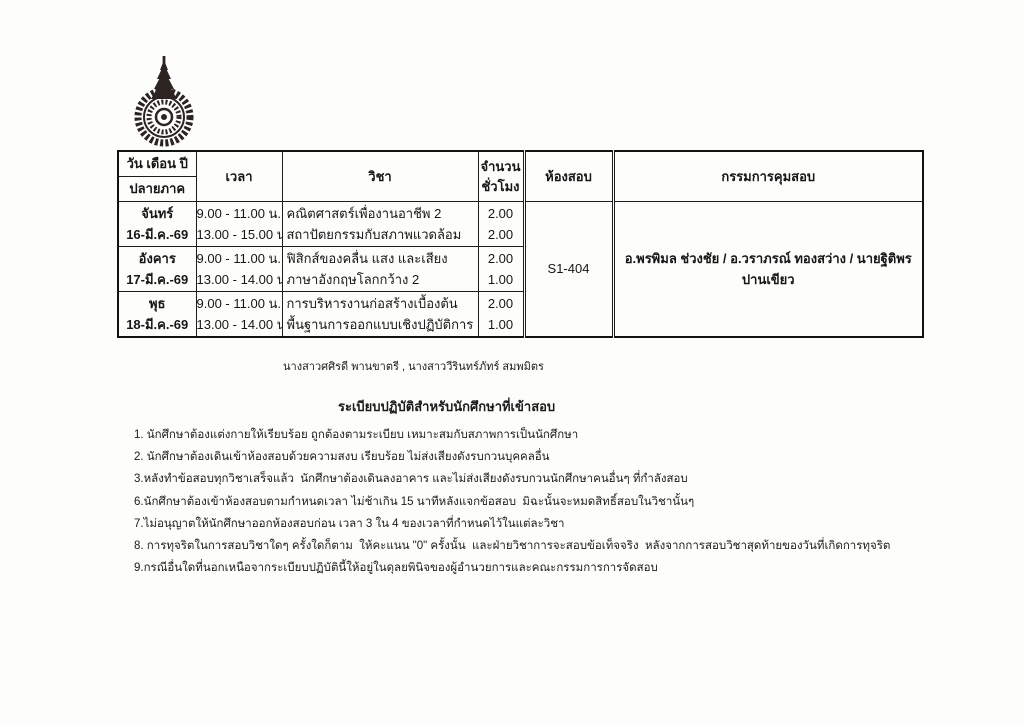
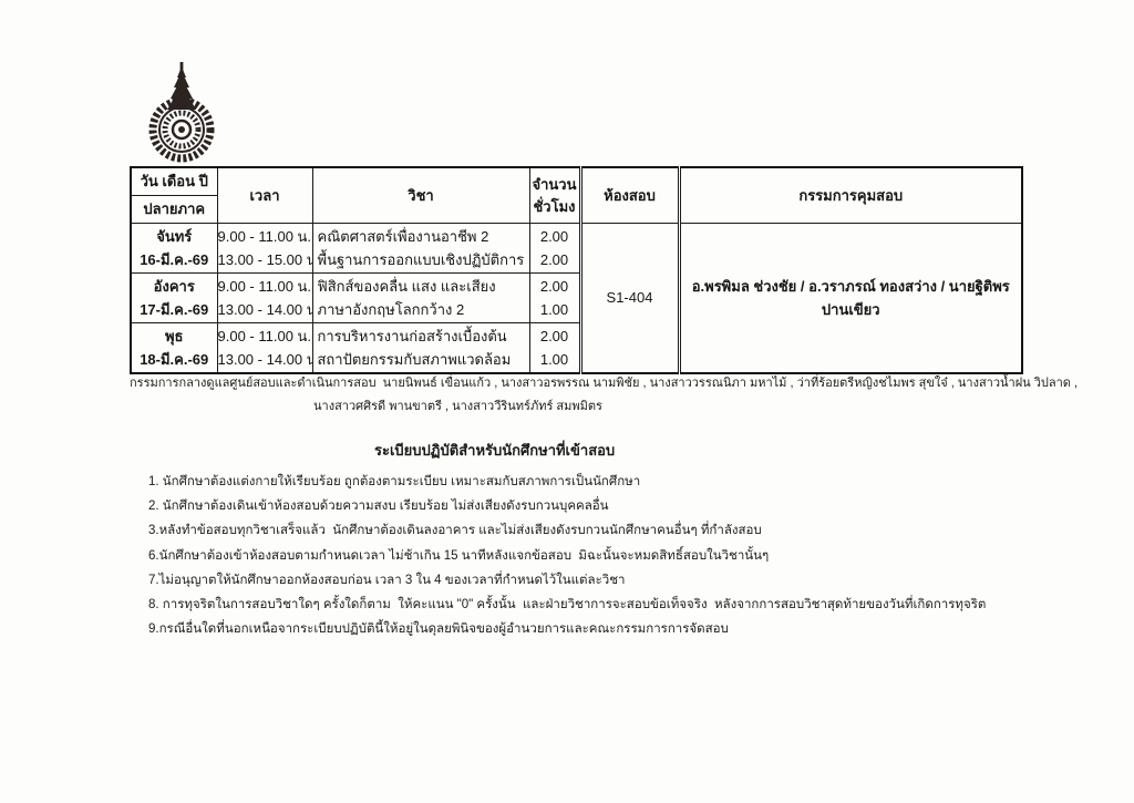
  วัน เดือน ปี ปลายภาค	เวลา	วิชา	จำนวน ชั่วโมง	ห้องสอบ	กรรมการคุมสอบ
- จันทร์ 16-มี.ค.-69	9.00 - 11.00 น. 13.00 - 15.00 น	คณิตศาสตร์เพื่องานอาชีพ 2 สถาปัตยกรรมกับสภาพแวดล้อม	2.00 2.00	S1-404	อ.พรพิมล ช่วงชัย / อ.วราภรณ์ ทองสว่าง / นายฐิติพร ปานเขียว
+ จันทร์ 16-มี.ค.-69	9.00 - 11.00 น. 13.00 - 15.00 น	คณิตศาสตร์เพื่องานอาชีพ 2 พื้นฐานการออกแบบเชิงปฏิบัติการ	2.00 2.00	S1-404	อ.พรพิมล ช่วงชัย / อ.วราภรณ์ ทองสว่าง / นายฐิติพร ปานเขียว
  อังคาร 17-มี.ค.-69	9.00 - 11.00 น. 13.00 - 14.00 น	ฟิสิกส์ของคลื่น แสง และเสียง ภาษาอังกฤษโลกกว้าง 2	2.00 1.00
- พุธ 18-มี.ค.-69	9.00 - 11.00 น. 13.00 - 14.00 น	การบริหารงานก่อสร้างเบื้องต้น พื้นฐานการออกแบบเชิงปฏิบัติการ	2.00 1.00
+ พุธ 18-มี.ค.-69	9.00 - 11.00 น. 13.00 - 14.00 น	การบริหารงานก่อสร้างเบื้องต้น สถาปัตยกรรมกับสภาพแวดล้อม	2.00 1.00
+ กรรมการกลางดูแลศูนย์สอบและดำเนินการสอบ นายนิพนธ์ เขื่อนแก้ว , นางสาวอรพรรณ นามพิชัย , นางสาววรรณนิภา มหาไม้ , ว่าที่ร้อยตรีหญิงชไมพร สุขใจ๋ , นางสาวน้ำฝน วิปลาด ,
  นางสาวศศิรดี พานขาตรี , นางสาววีรินทร์ภัทร์ สมพมิตร
  ระเบียบปฏิบัติสำหรับนักศึกษาที่เข้าสอบ
  1. นักศึกษาต้องแต่งกายให้เรียบร้อย ถูกต้องตามระเบียบ เหมาะสมกับสภาพการเป็นนักศึกษา
  2. นักศึกษาต้องเดินเข้าห้องสอบด้วยความสงบ เรียบร้อย ไม่ส่งเสียงดังรบกวนบุคคลอื่น
  3.หลังทำข้อสอบทุกวิชาเสร็จแล้ว นักศึกษาต้องเดินลงอาคาร และไม่ส่งเสียงดังรบกวนนักศึกษาคนอื่นๆ ที่กำลังสอบ
  6.นักศึกษาต้องเข้าห้องสอบตามกำหนดเวลา ไม่ช้าเกิน 15 นาทีหลังแจกข้อสอบ มิฉะนั้นจะหมดสิทธิ์สอบในวิชานั้นๆ
  7.ไม่อนุญาตให้นักศึกษาออกห้องสอบก่อน เวลา 3 ใน 4 ของเวลาที่กำหนดไว้ในแต่ละวิชา
  8. การทุจริตในการสอบวิชาใดๆ ครั้งใดก็ตาม ให้คะแนน "0" ครั้งนั้น และฝ่ายวิชาการจะสอบข้อเท็จจริง หลังจากการสอบวิชาสุดท้ายของวันที่เกิดการทุจริต
  9.กรณีอื่นใดที่นอกเหนือจากระเบียบปฏิบัตินี้ให้อยู่ในดุลยพินิจของผู้อำนวยการและคณะกรรมการการจัดสอบ
